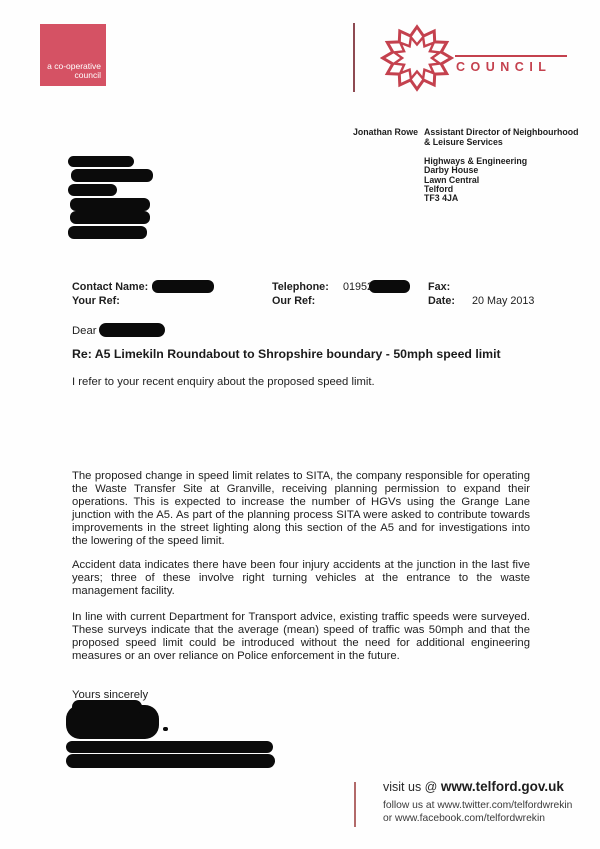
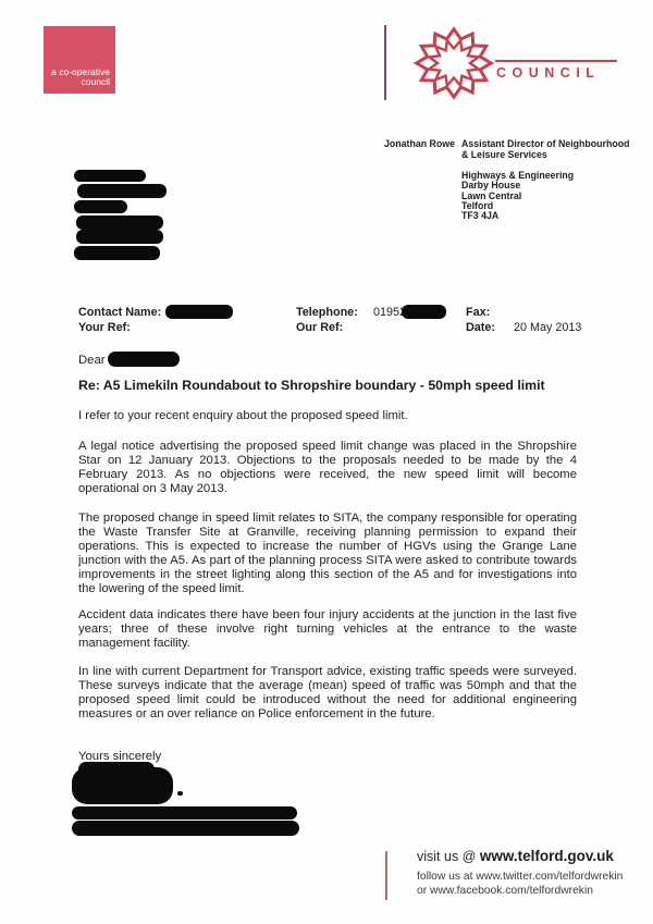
  a co-operative
  council
  COUNCIL
  Jonathan Rowe
  Assistant Director of Neighbourhood & Leisure Services
  Highways & Engineering
  Darby House
  Lawn Central
  Telford
  TF3 4JA
  Contact Name:
  Telephone:
  0195
  Fax:
  Your Ref:
  Our Ref:
  Date:
  20 May 2013
  Dear
  Re: A5 Limekiln Roundabout to Shropshire boundary - 50mph speed limit
  I refer to your recent enquiry about the proposed speed limit.
+ A legal notice advertising the proposed speed limit change was placed in the Shropshire Star on 12 January 2013. Objections to the proposals needed to be made by the 4 February 2013. As no objections were received, the new speed limit will become operational on 3 May 2013.
  The proposed change in speed limit relates to SITA, the company responsible for operating the Waste Transfer Site at Granville, receiving planning permission to expand their operations. This is expected to increase the number of HGVs using the Grange Lane junction with the A5. As part of the planning process SITA were asked to contribute towards improvements in the street lighting along this section of the A5 and for investigations into the lowering of the speed limit.
  Accident data indicates there have been four injury accidents at the junction in the last five years; three of these involve right turning vehicles at the entrance to the waste management facility.
  In line with current Department for Transport advice, existing traffic speeds were surveyed. These surveys indicate that the average (mean) speed of traffic was 50mph and that the proposed speed limit could be introduced without the need for additional engineering measures or an over reliance on Police enforcement in the future.
  Yours sincerely
  visit us @ www.telford.gov.uk
  follow us at www.twitter.com/telfordwrekin
  or www.facebook.com/telfordwrekin
